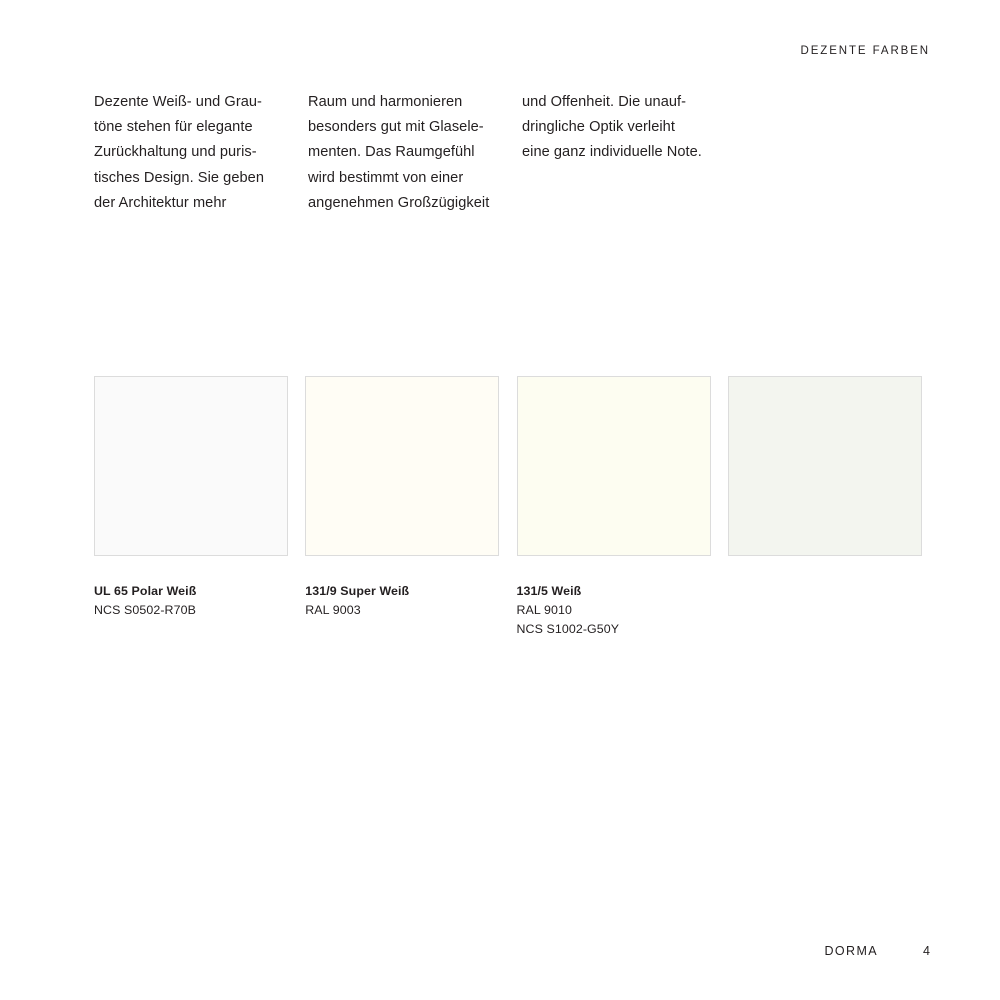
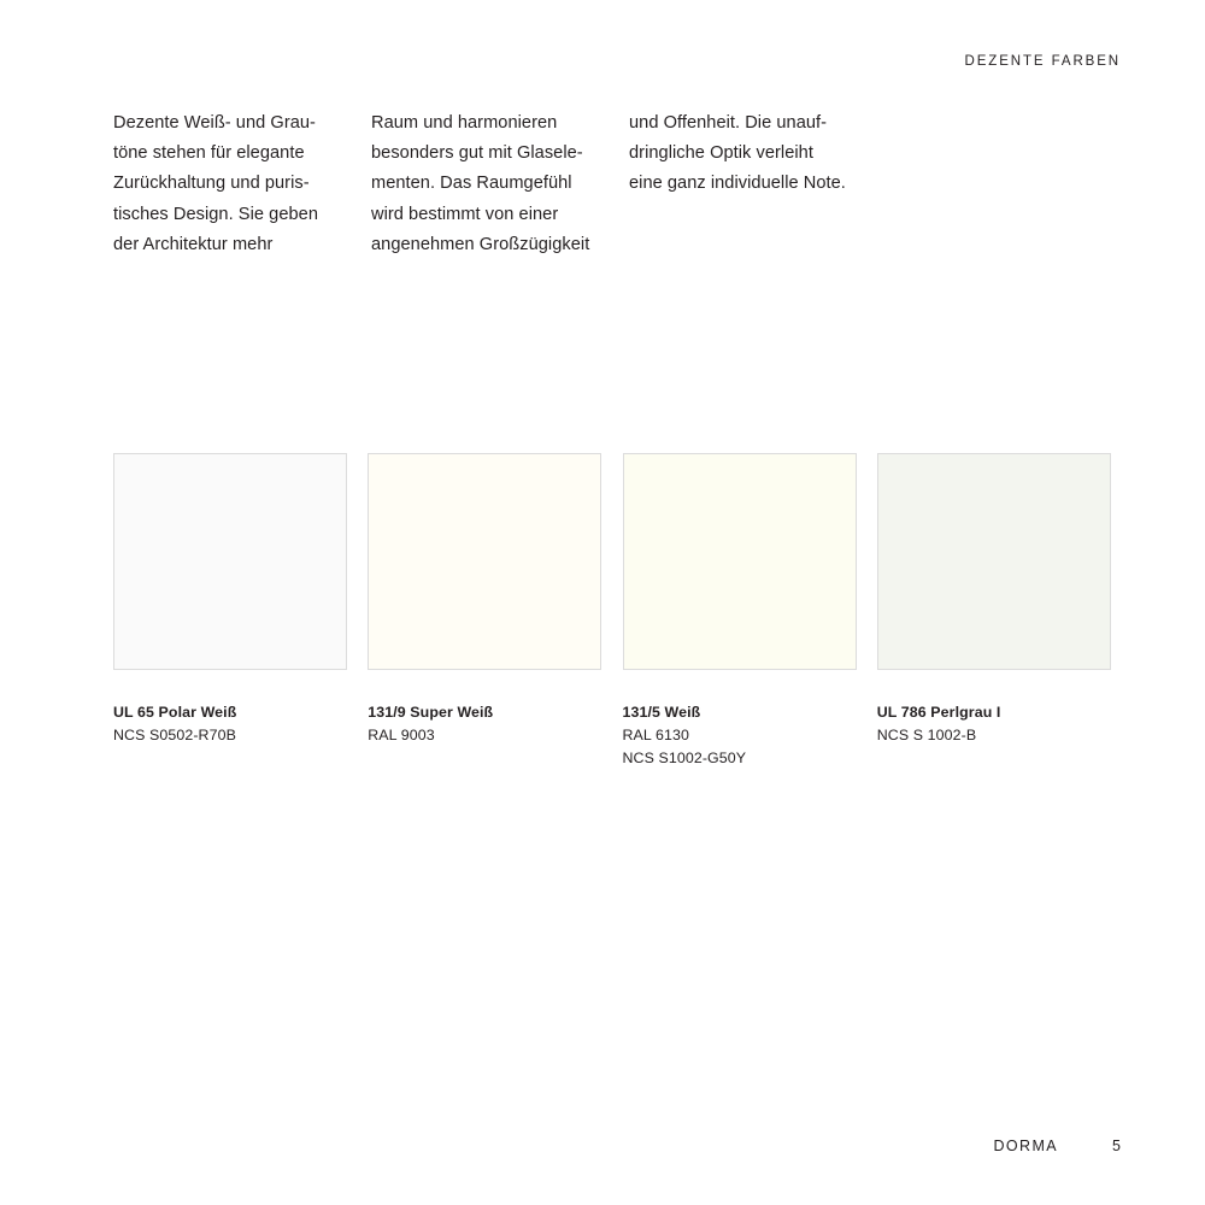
  DEZENTE FARBEN
  Dezente Weiß- und Grau-
  töne stehen für elegante
  Zurückhaltung und puris-
  tisches Design. Sie geben
  der Architektur mehr
  Raum und harmonieren
  besonders gut mit Glasele-
  menten. Das Raumgefühl
  wird bestimmt von einer
  angenehmen Großzügigkeit
  und Offenheit. Die unauf-
  dringliche Optik verleiht
  eine ganz individuelle Note.
  UL 65 Polar Weiß
  NCS S0502-R70B
  131/9 Super Weiß
  RAL 9003
  131/5 Weiß
- RAL 9010
+ RAL 6130
  NCS S1002-G50Y
+ UL 786 Perlgrau I
+ NCS S 1002-B
  DORMA
- 4
+ 5
